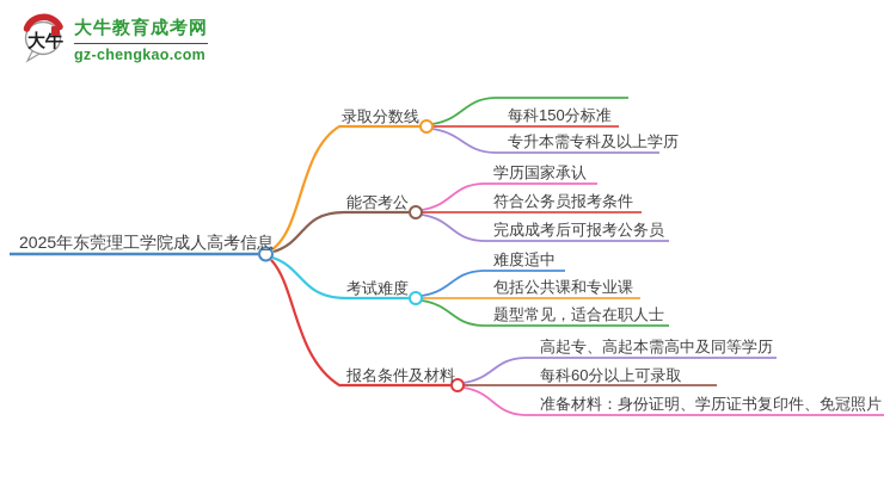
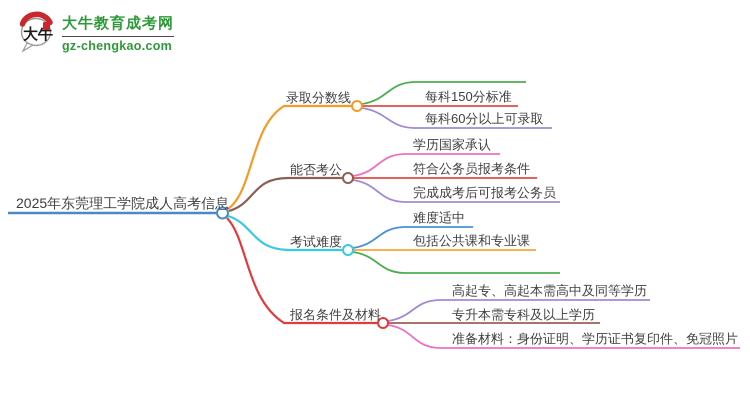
  大牛
  大牛教育成考网
  gz-chengkao.com
  2025年东莞理工学院成人高考信息
  录取分数线
  能否考公
  考试难度
  报名条件及材料
  每科150分标准
- 专升本需专科及以上学历
+ 每科60分以上可录取
  学历国家承认
  符合公务员报考条件
  完成成考后可报考公务员
  难度适中
  包括公共课和专业课
- 题型常见，适合在职人士
  高起专、高起本需高中及同等学历
- 每科60分以上可录取
+ 专升本需专科及以上学历
  准备材料：身份证明、学历证书复印件、免冠照片
